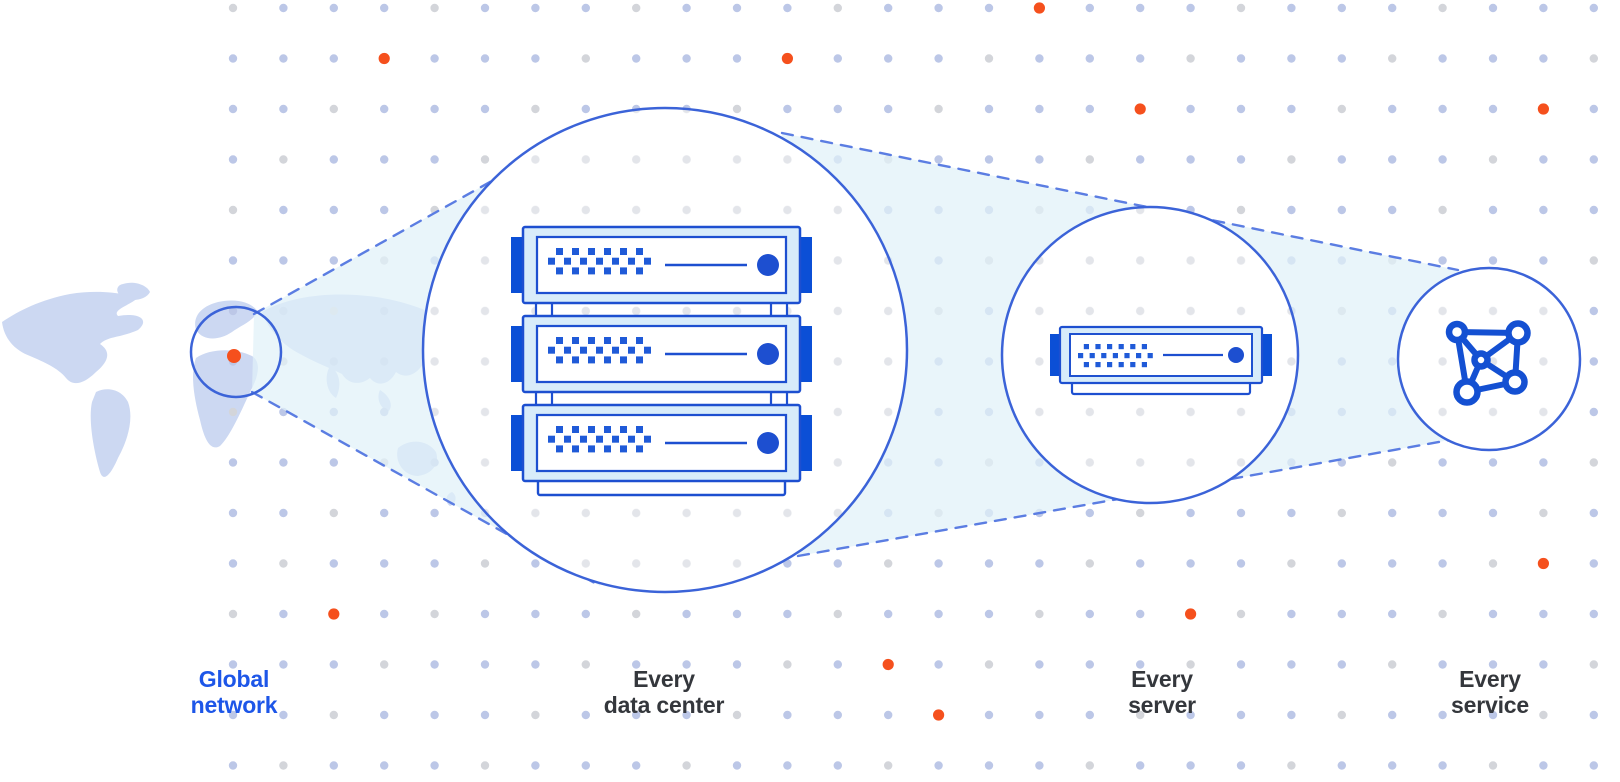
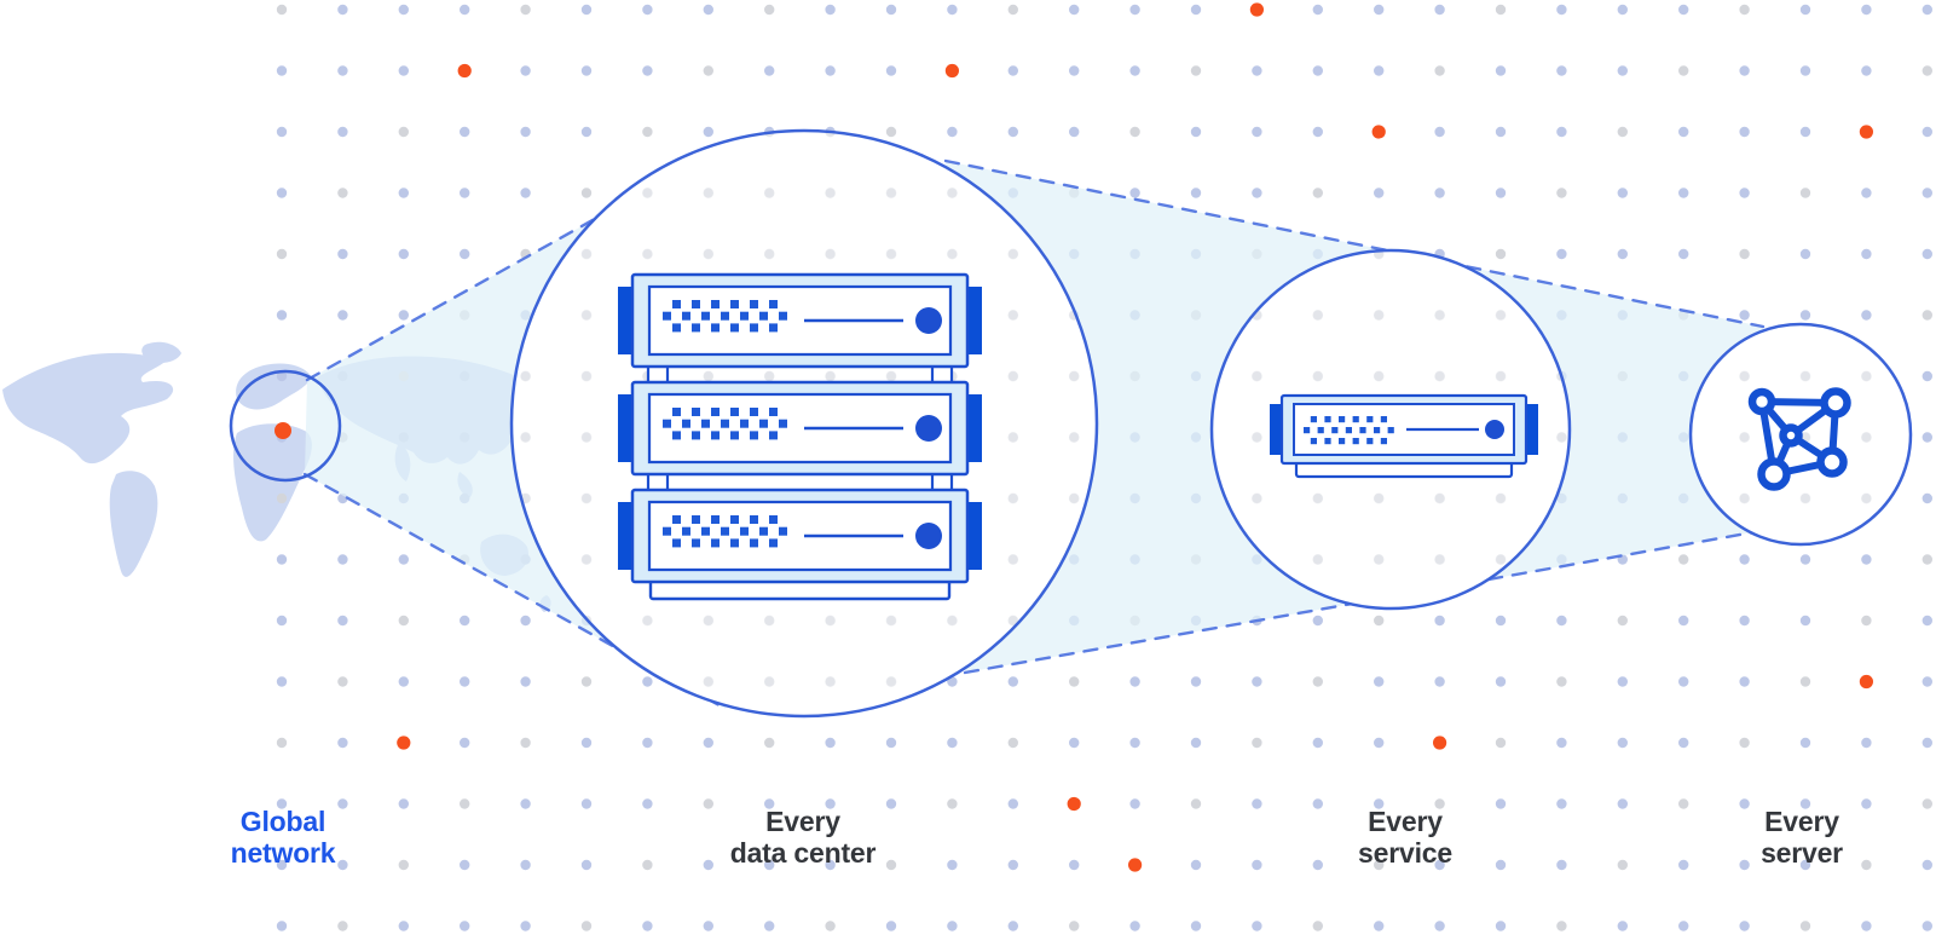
  Global
  network
  Every
  data center
  Every
- server
+ service
  Every
- service
+ server
